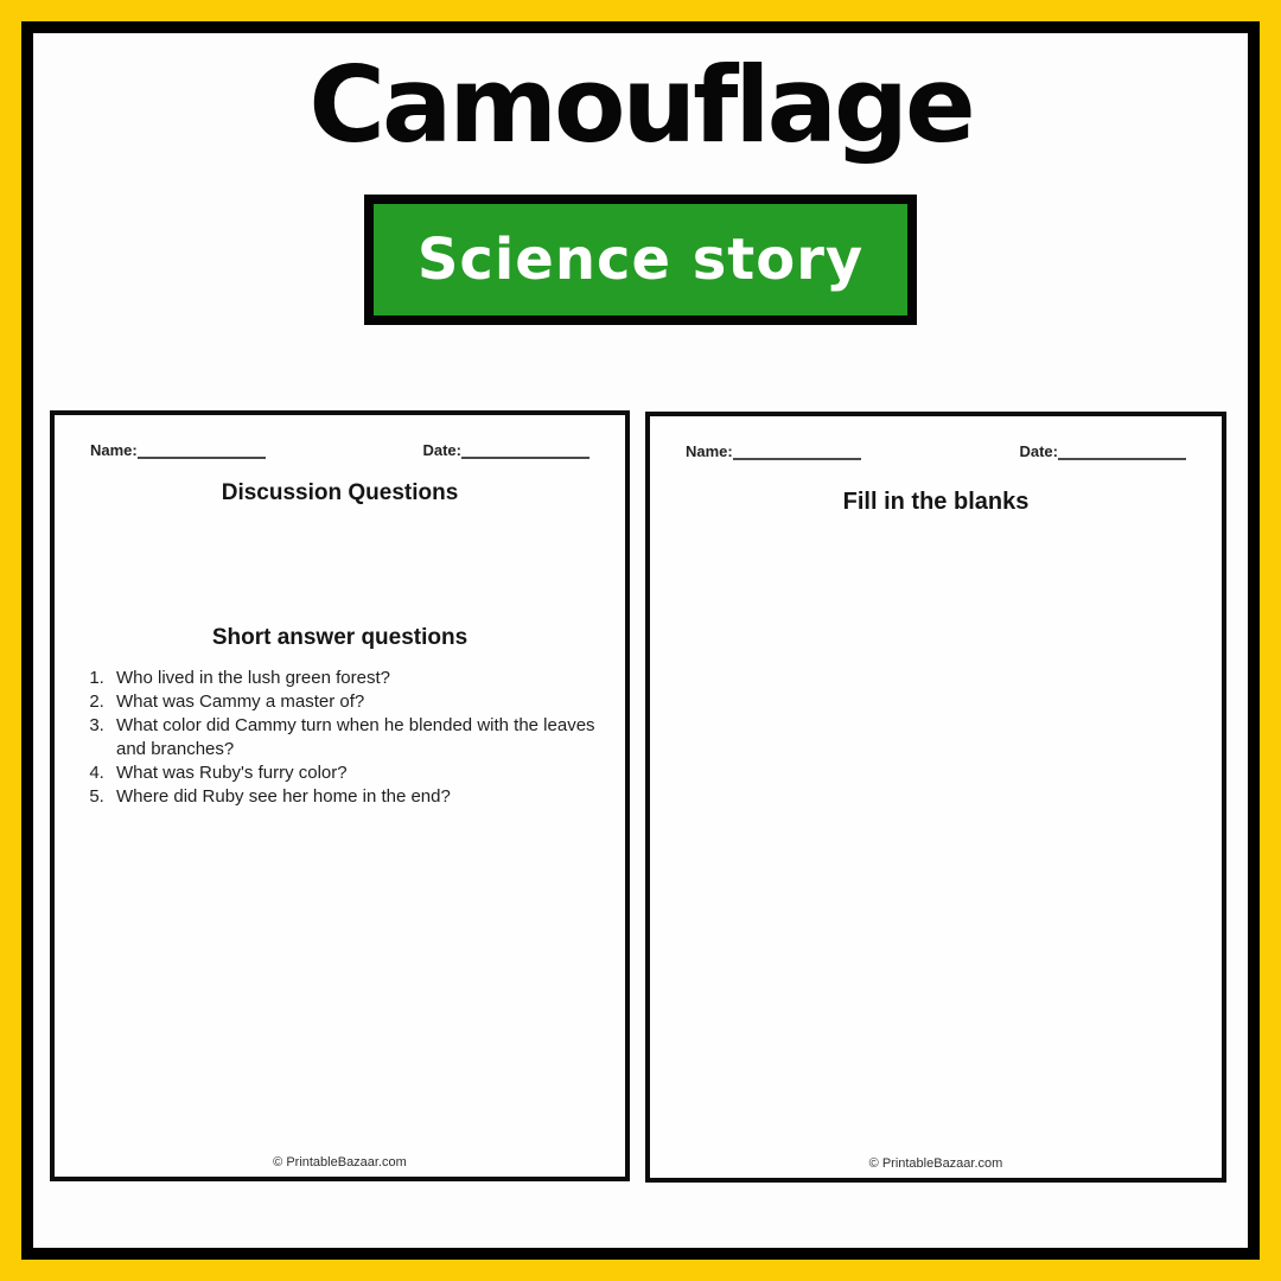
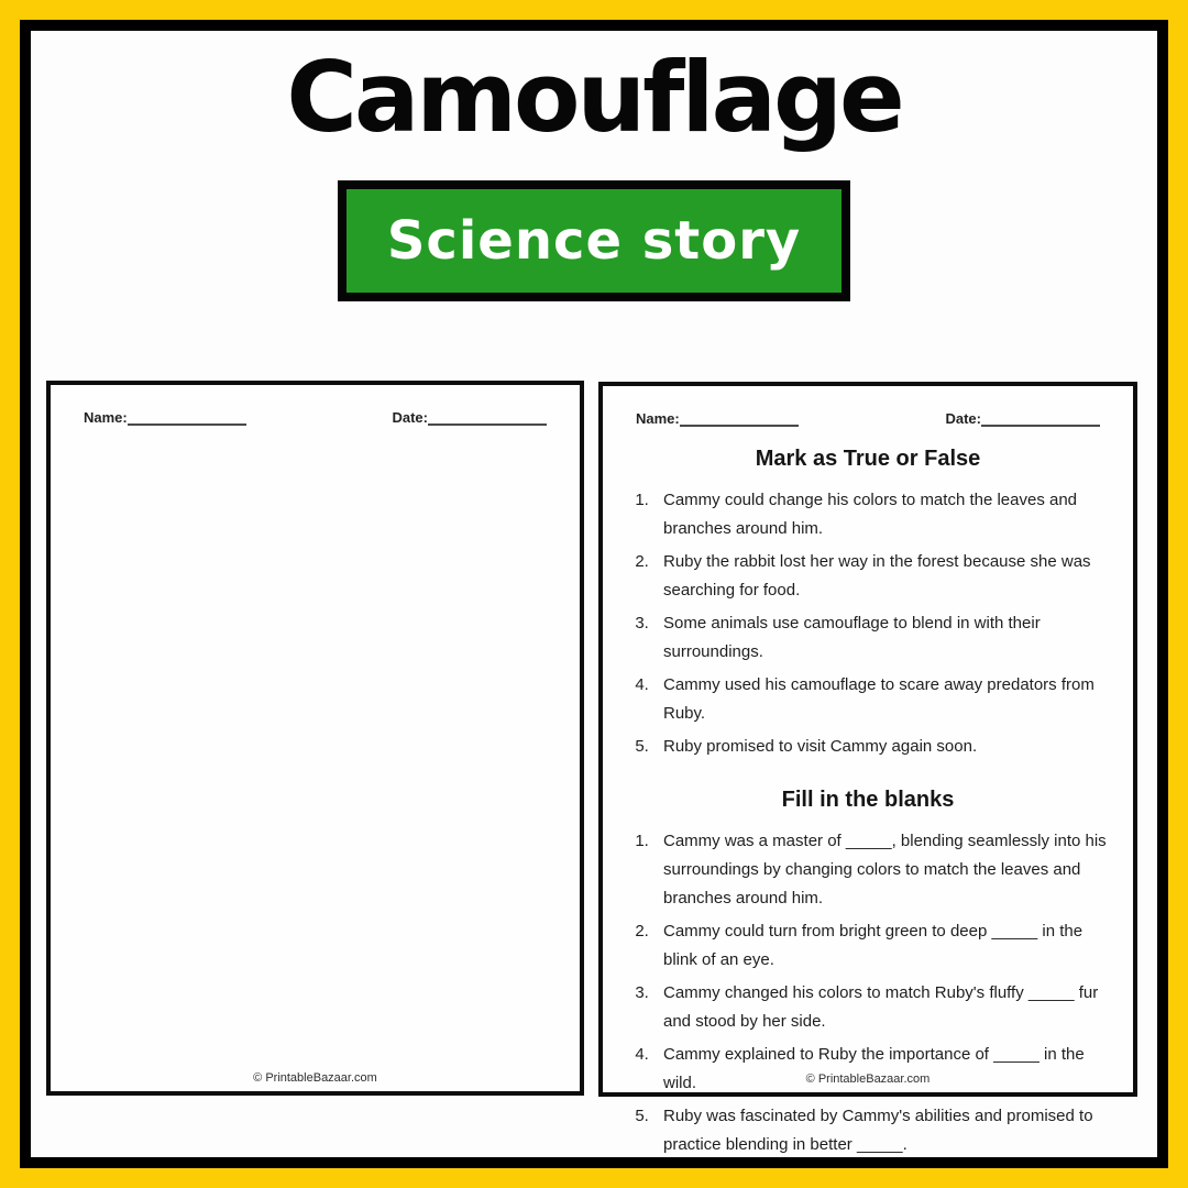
  Camouflage
  Science story
  Name:
  Date:
- Discussion Questions
- Short answer questions
- Who lived in the lush green forest?
- What was Cammy a master of?
- What color did Cammy turn when he blended with the leaves and branches?
- What was Ruby's furry color?
- Where did Ruby see her home in the end?
  © PrintableBazaar.com
  Name:
  Date:
+ Mark as True or False
+ Cammy could change his colors to match the leaves and branches around him.
+ Ruby the rabbit lost her way in the forest because she was searching for food.
+ Some animals use camouflage to blend in with their surroundings.
+ Cammy used his camouflage to scare away predators from Ruby.
+ Ruby promised to visit Cammy again soon.
  Fill in the blanks
+ Cammy was a master of _____, blending seamlessly into his surroundings by changing colors to match the leaves and branches around him.
+ Cammy could turn from bright green to deep _____ in the blink of an eye.
+ Cammy changed his colors to match Ruby's fluffy _____ fur and stood by her side.
+ Cammy explained to Ruby the importance of _____ in the wild.
+ Ruby was fascinated by Cammy's abilities and promised to practice blending in better _____.
  © PrintableBazaar.com
